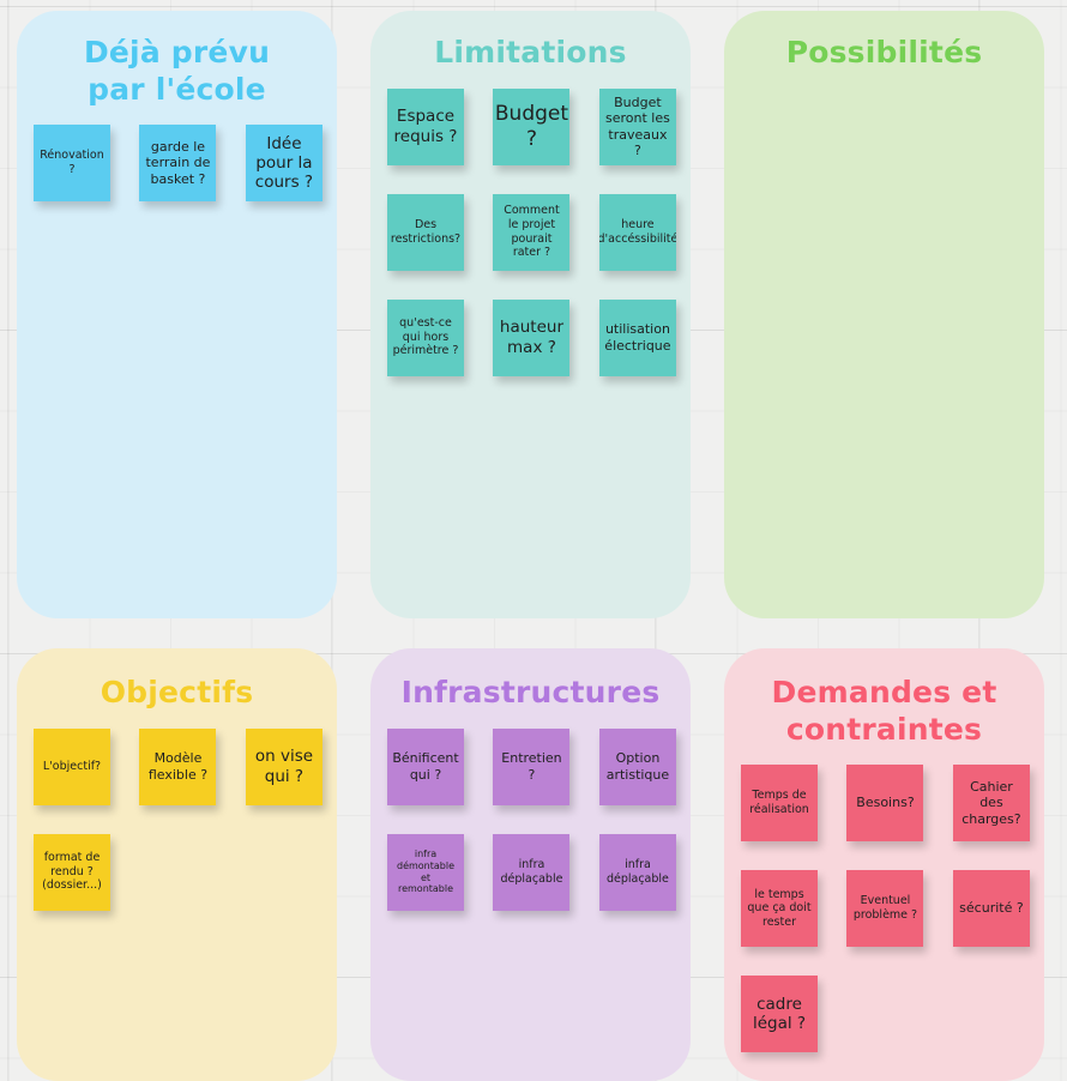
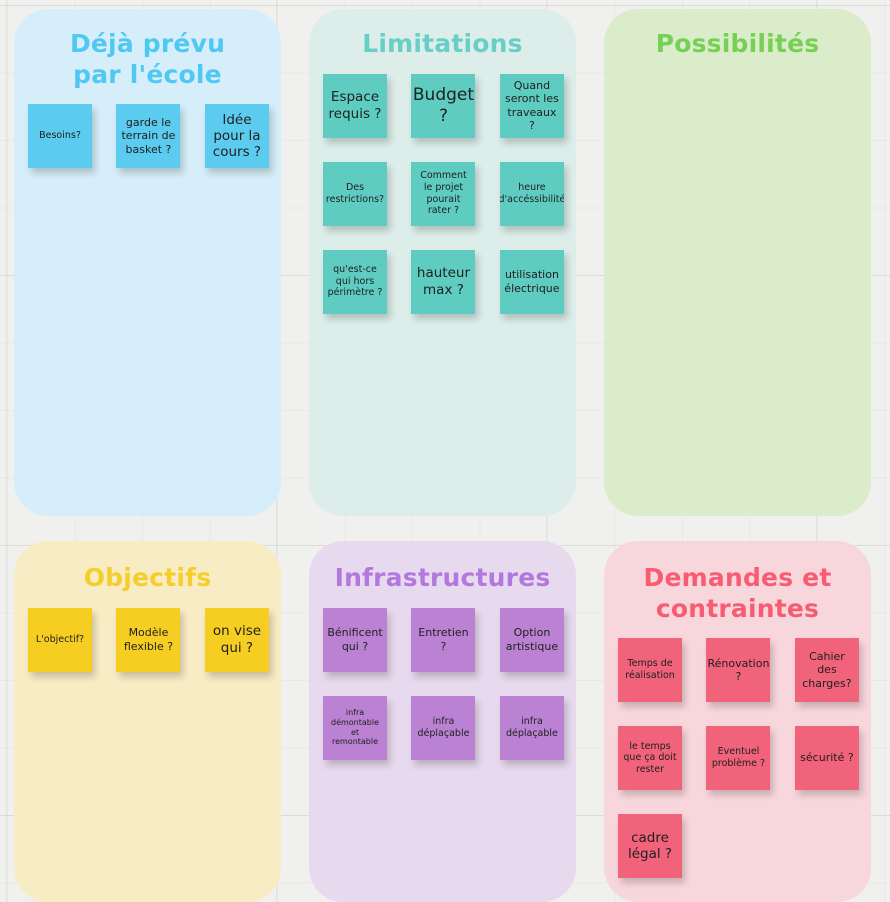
  Déjà prévu
  par l'école
- Rénovation ?
+ Besoins?
  garde le terrain de basket ?
  Idée pour la cours ?
  Limitations
  Espace requis ?
  Budget ?
- Budget seront les traveaux ?
+ Quand seront les traveaux ?
  Des restrictions?
  Comment le projet pourait rater ?
  heure d'accéssibilité
  qu'est-ce qui hors périmètre ?
  hauteur max ?
  utilisation électrique
  Possibilités
  Objectifs
  L'objectif?
  Modèle flexible ?
  on vise qui ?
- format de rendu ? (dossier...)
  Infrastructures
  Bénificent qui ?
  Entretien ?
  Option artistique
  infra démontable et remontable
  infra déplaçable
  infra déplaçable
  Demandes et
  contraintes
  Temps de réalisation
- Besoins?
+ Rénovation ?
  Cahier des charges?
  le temps que ça doit rester
  Eventuel problème ?
  sécurité ?
  cadre légal ?
